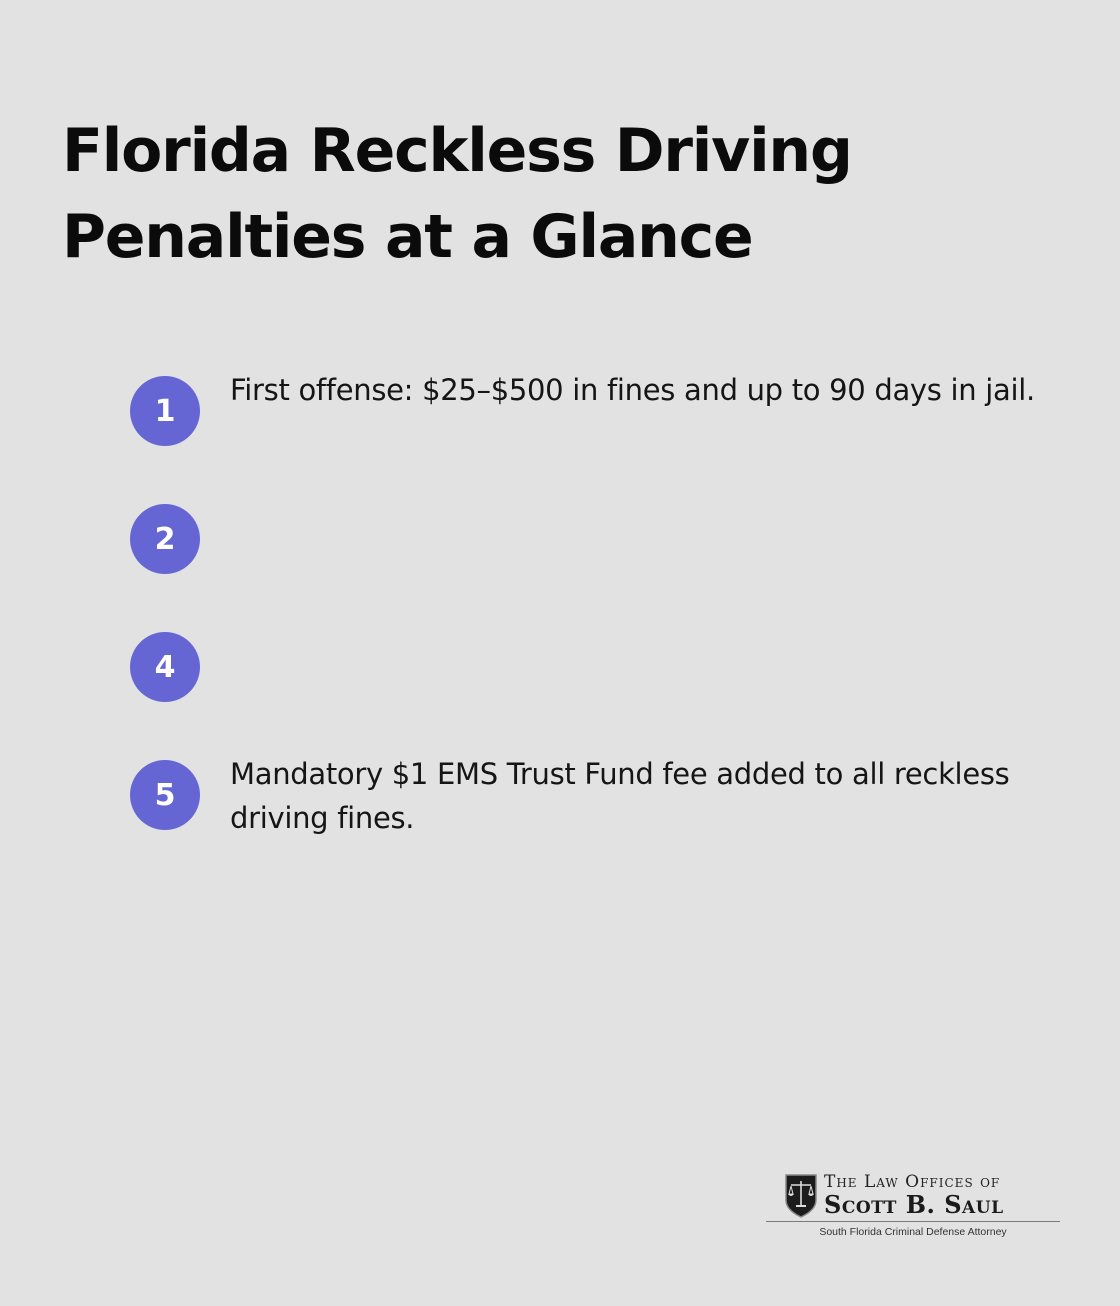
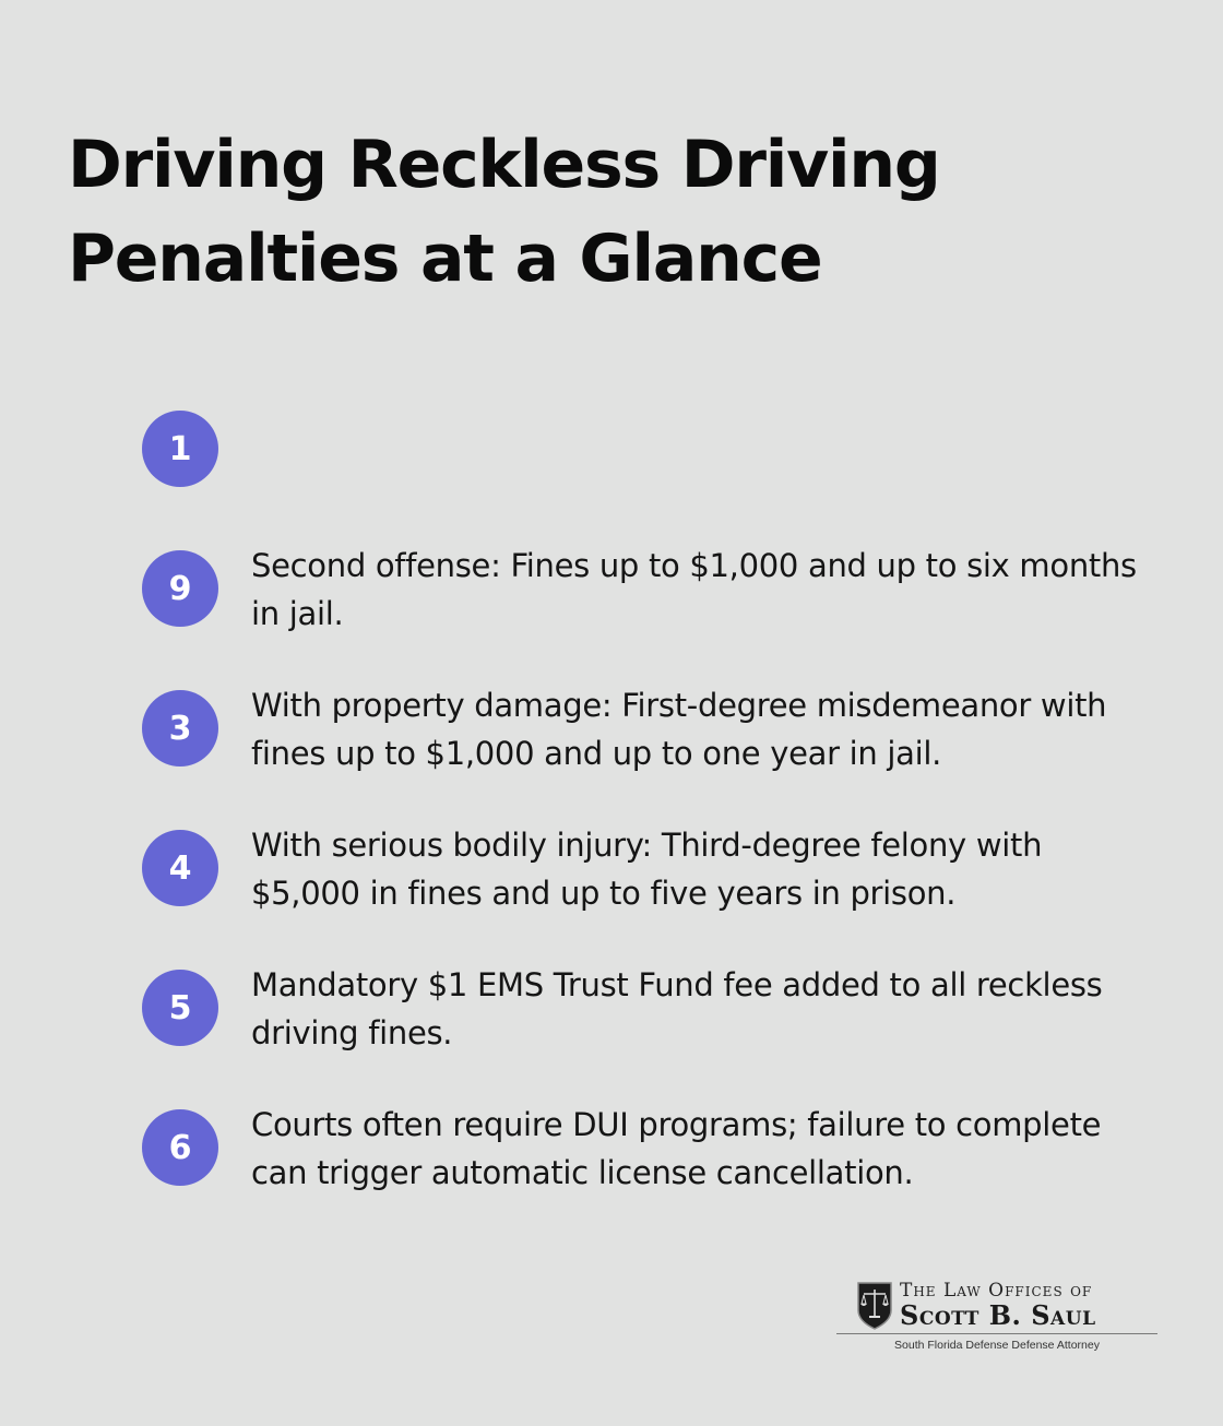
- Florida Reckless Driving Penalties at a Glance
+ Driving Reckless Driving Penalties at a Glance
  1
- First offense: $25–$500 in fines and up to 90 days in jail.
- 2
+ 9
+ Second offense: Fines up to $1,000 and up to six months in jail.
+ 3
+ With property damage: First-degree misdemeanor with fines up to $1,000 and up to one year in jail.
  4
+ With serious bodily injury: Third-degree felony with $5,000 in fines and up to five years in prison.
  5
  Mandatory $1 EMS Trust Fund fee added to all reckless driving fines.
+ 6
+ Courts often require DUI programs; failure to complete can trigger automatic license cancellation.
  The Law Offices of
  Scott B. Saul
- South Florida Criminal Defense Attorney
+ South Florida Defense Defense Attorney
